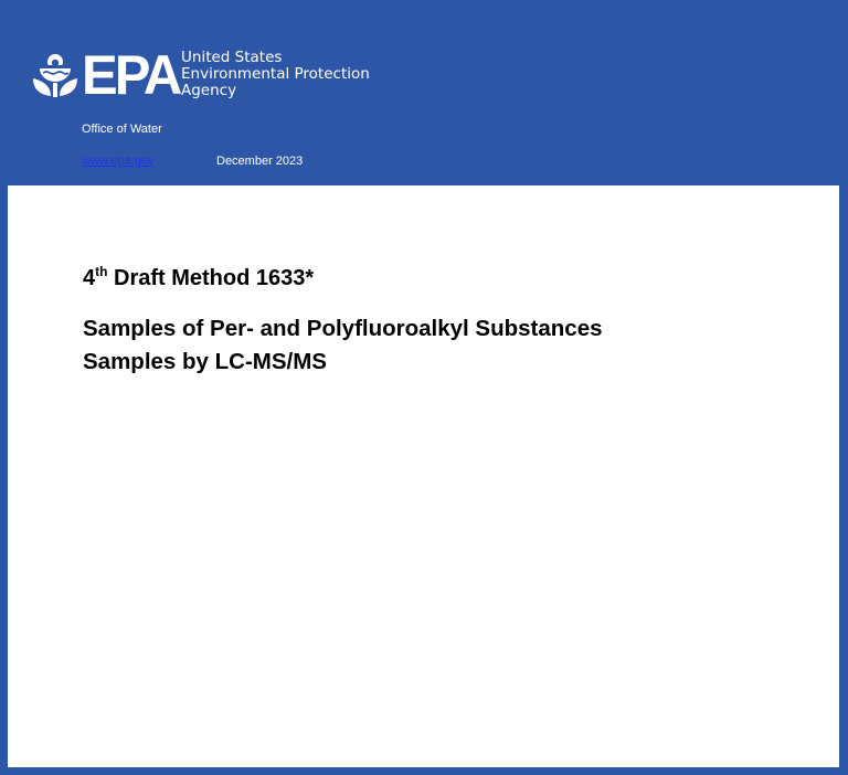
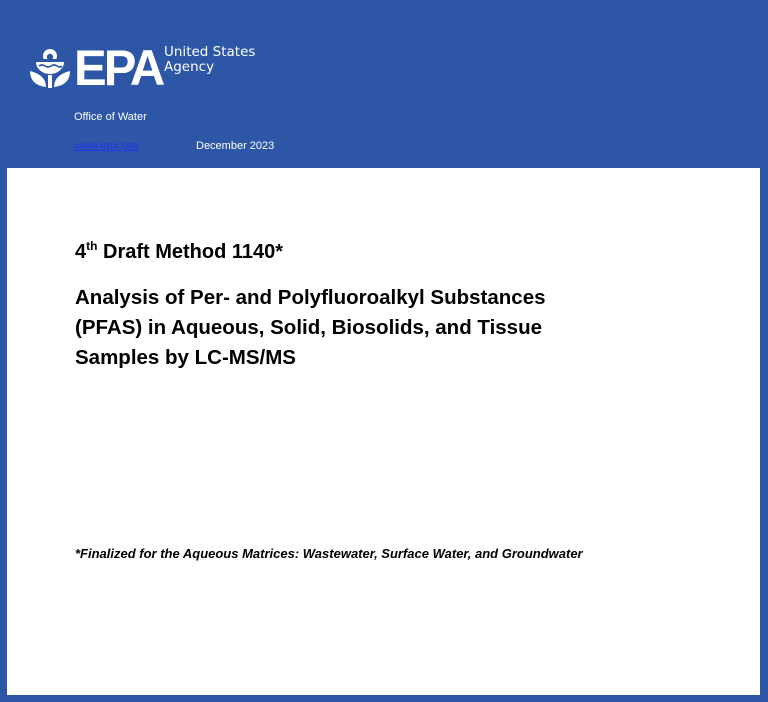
  EPA
  United States
- Environmental Protection
  Agency
  Office of Water
  www.epa.gov
  December 2023
- 4th Draft Method 1633*
+ 4th Draft Method 1140*
- Samples of Per- and Polyfluoroalkyl Substances
+ Analysis of Per- and Polyfluoroalkyl Substances
+ (PFAS) in Aqueous, Solid, Biosolids, and Tissue
  Samples by LC-MS/MS
+ *Finalized for the Aqueous Matrices: Wastewater, Surface Water, and Groundwater
